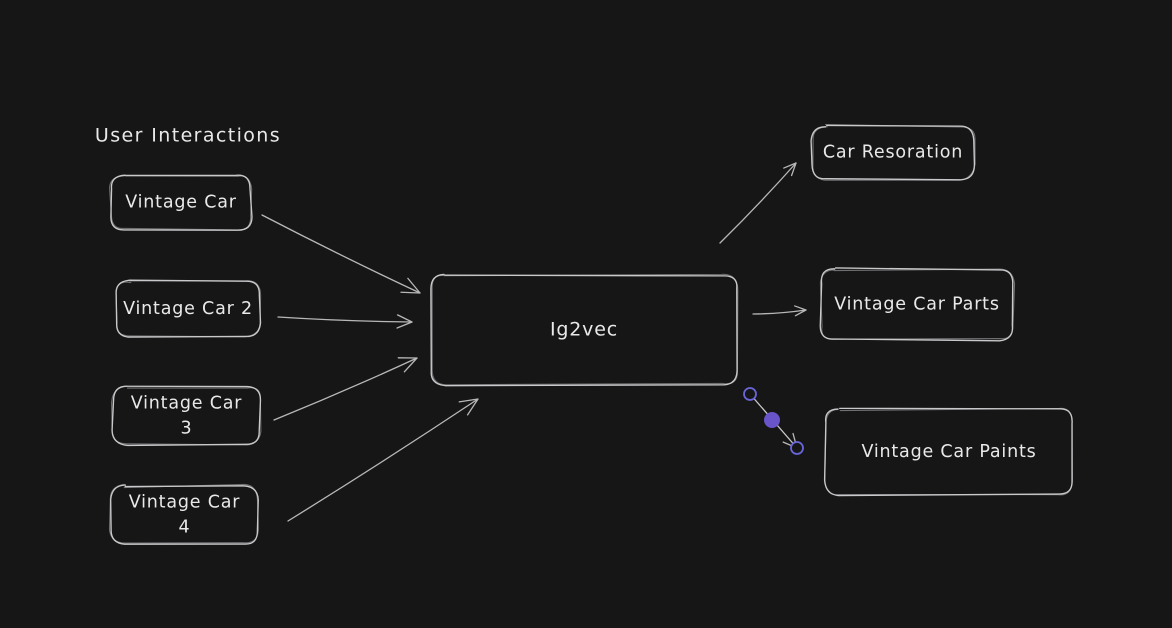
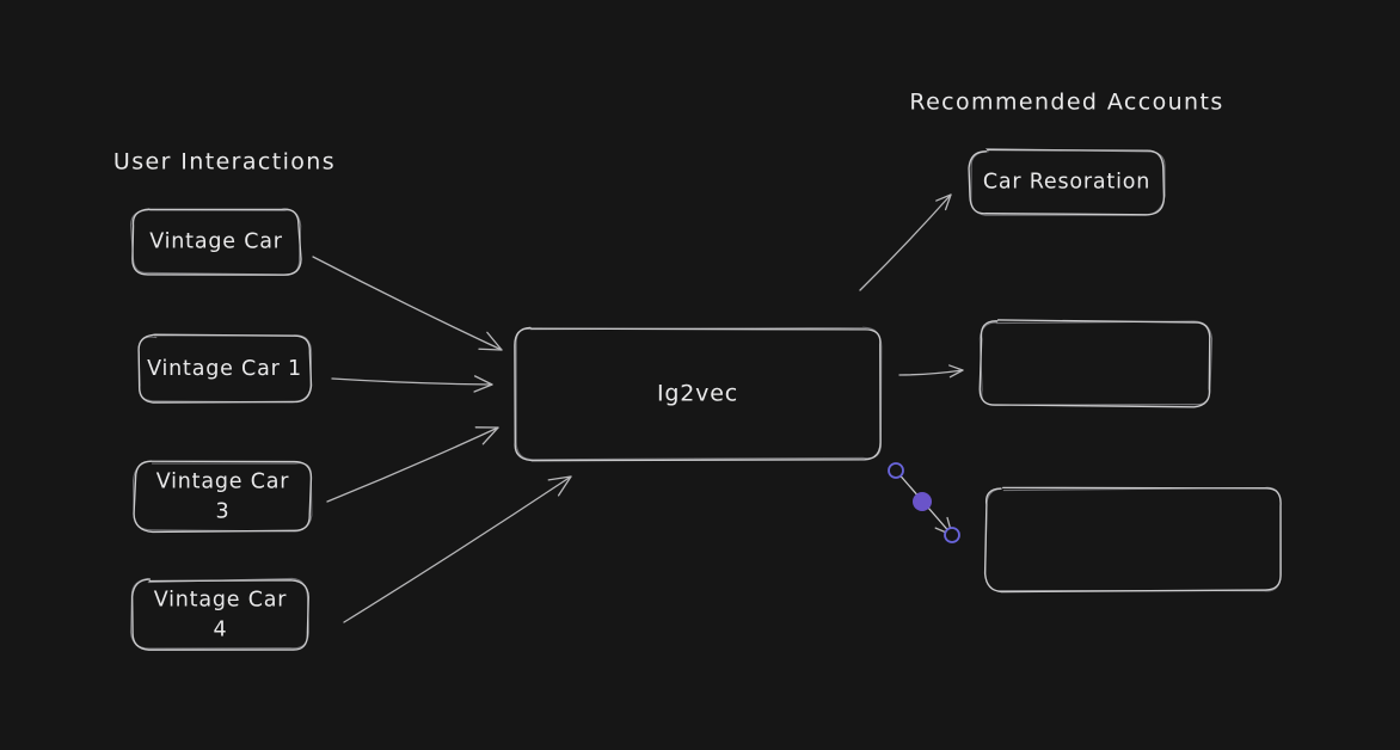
  User Interactions
+ Recommended Accounts
  Vintage Car
- Vintage Car 2
+ Vintage Car 1
  Vintage Car
  3
  Vintage Car
  4
  Ig2vec
  Car Resoration
- Vintage Car Parts
- Vintage Car Paints
